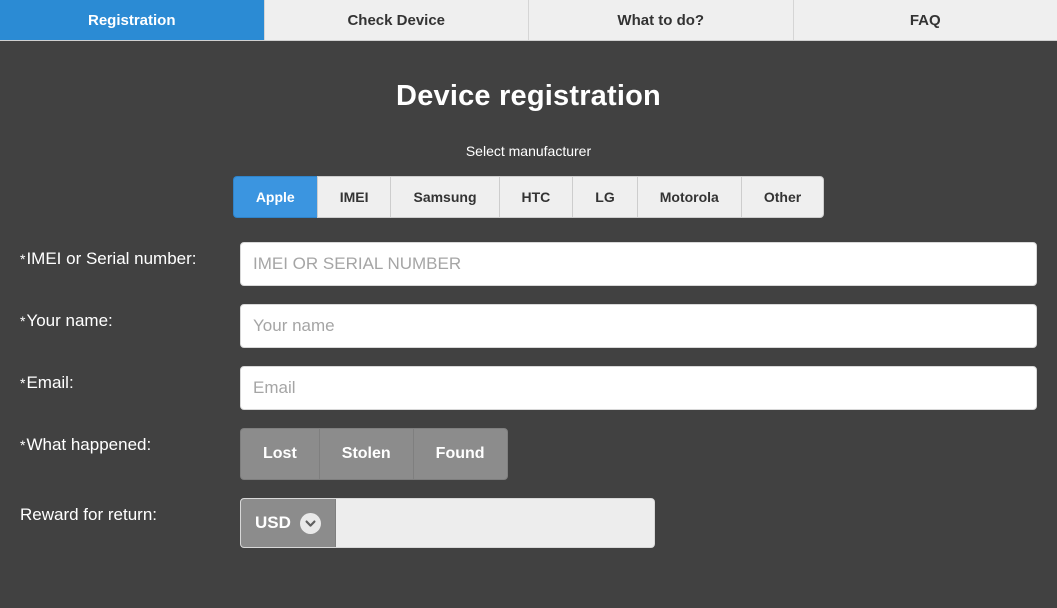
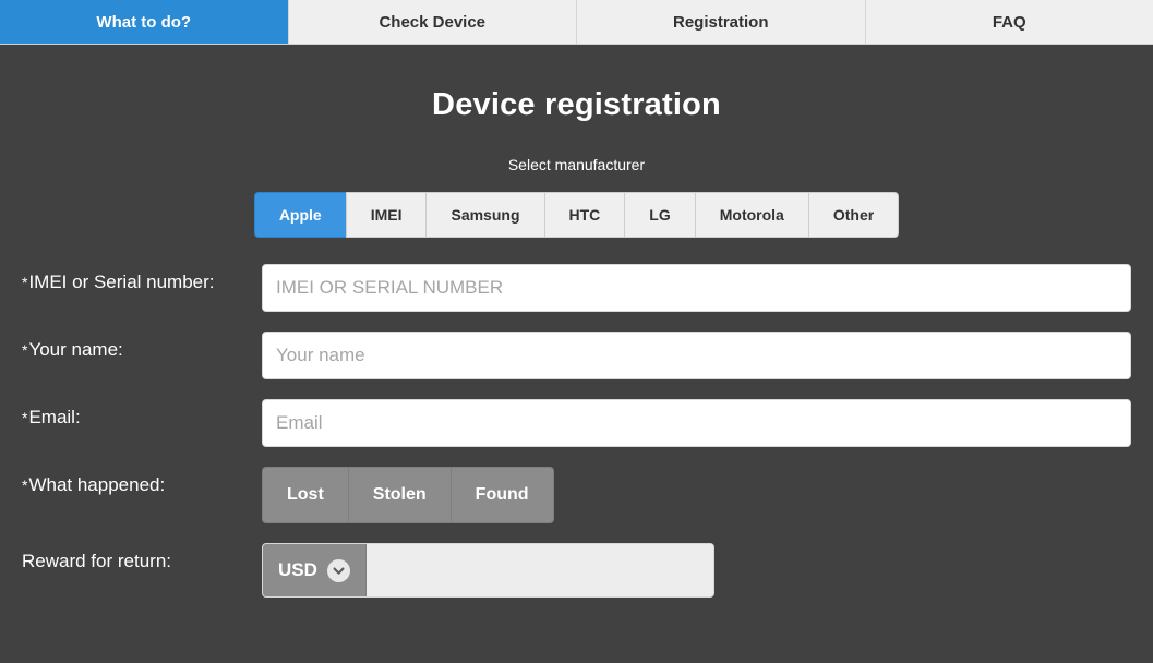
- Registration
+ What to do?
  Check Device
- What to do?
+ Registration
  FAQ
  Device registration
  Select manufacturer
  Apple
  IMEI
  Samsung
  HTC
  LG
  Motorola
  Other
  *IMEI or Serial number:
  IMEI OR SERIAL NUMBER
  *Your name:
  Your name
  *Email:
  Email
  *What happened:
  Lost
  Stolen
  Found
  Reward for return:
  USD
